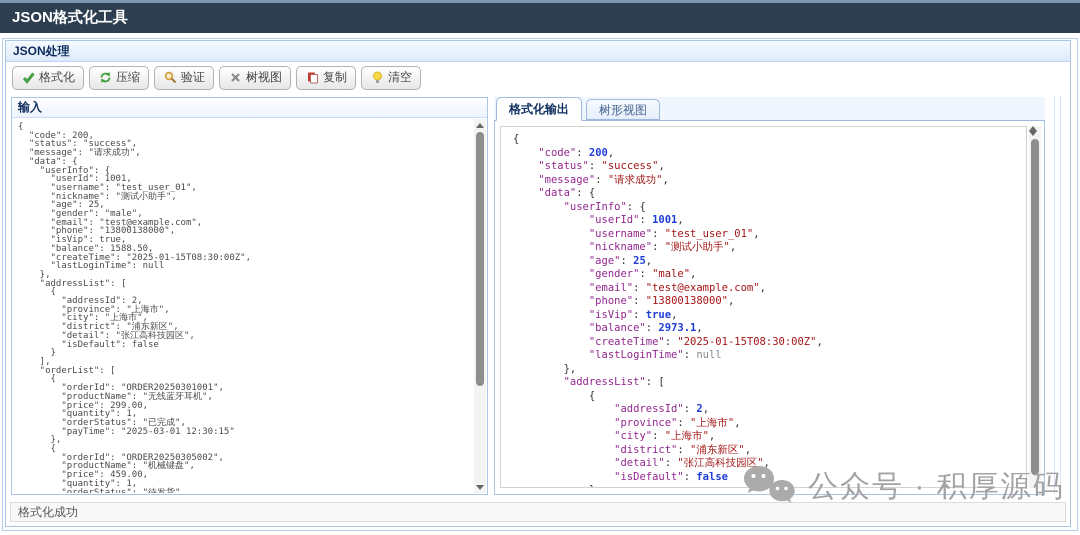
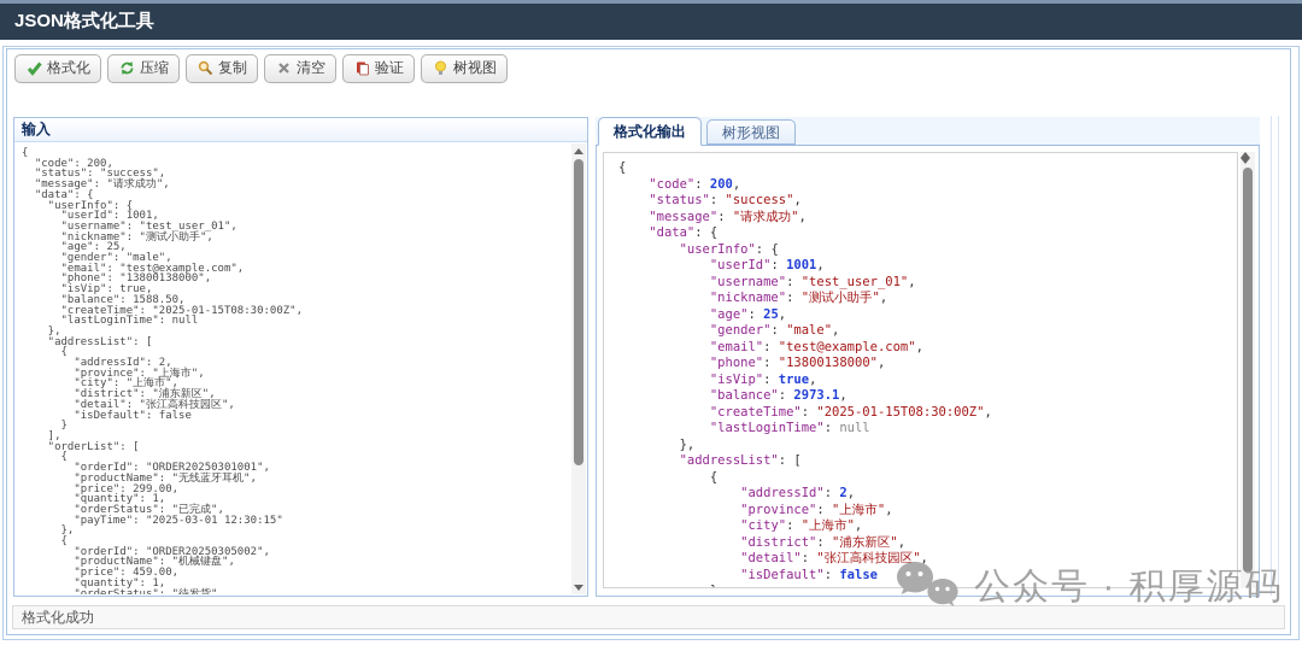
  JSON格式化工具
- JSON处理
  格式化
  压缩
- 验证
+ 复制
- 树视图
+ 清空
- 复制
+ 验证
- 清空
+ 树视图
  输入
  {
  "code": 200,
  "status": "success",
  "message": "请求成功",
  "data": {
  "userInfo": {
  "userId": 1001,
  "username": "test_user_01",
  "nickname": "测试小助手",
  "age": 25,
  "gender": "male",
  "email": "test@example.com",
  "phone": "13800138000",
  "isVip": true,
  "balance": 1588.50,
  "createTime": "2025-01-15T08:30:00Z",
  "lastLoginTime": null
  },
  "addressList": [
  {
  "addressId": 2,
  "province": "上海市",
  "city": "上海市",
  "district": "浦东新区",
  "detail": "张江高科技园区",
  "isDefault": false
  }
  ],
  "orderList": [
  {
  "orderId": "ORDER20250301001",
  "productName": "无线蓝牙耳机",
  "price": 299.00,
  "quantity": 1,
  "orderStatus": "已完成",
  "payTime": "2025-03-01 12:30:15"
  },
  {
  "orderId": "ORDER20250305002",
  "productName": "机械键盘",
  "price": 459.00,
  "quantity": 1,
  "orderStatus": "待发货",
  格式化输出
  树形视图
  {
  "code": 200,
  "status": "success",
  "message": "请求成功",
  "data": {
  "userInfo": {
  "userId": 1001,
  "username": "test_user_01",
  "nickname": "测试小助手",
  "age": 25,
  "gender": "male",
  "email": "test@example.com",
  "phone": "13800138000",
  "isVip": true,
  "balance": 2973.1,
  "createTime": "2025-01-15T08:30:00Z",
  "lastLoginTime": null
  },
  "addressList": [
  {
  "addressId": 2,
  "province": "上海市",
  "city": "上海市",
  "district": "浦东新区",
  "detail": "张江高科技园区",
  "isDefault": false
  格式化成功
  公众号 · 积厚源码
